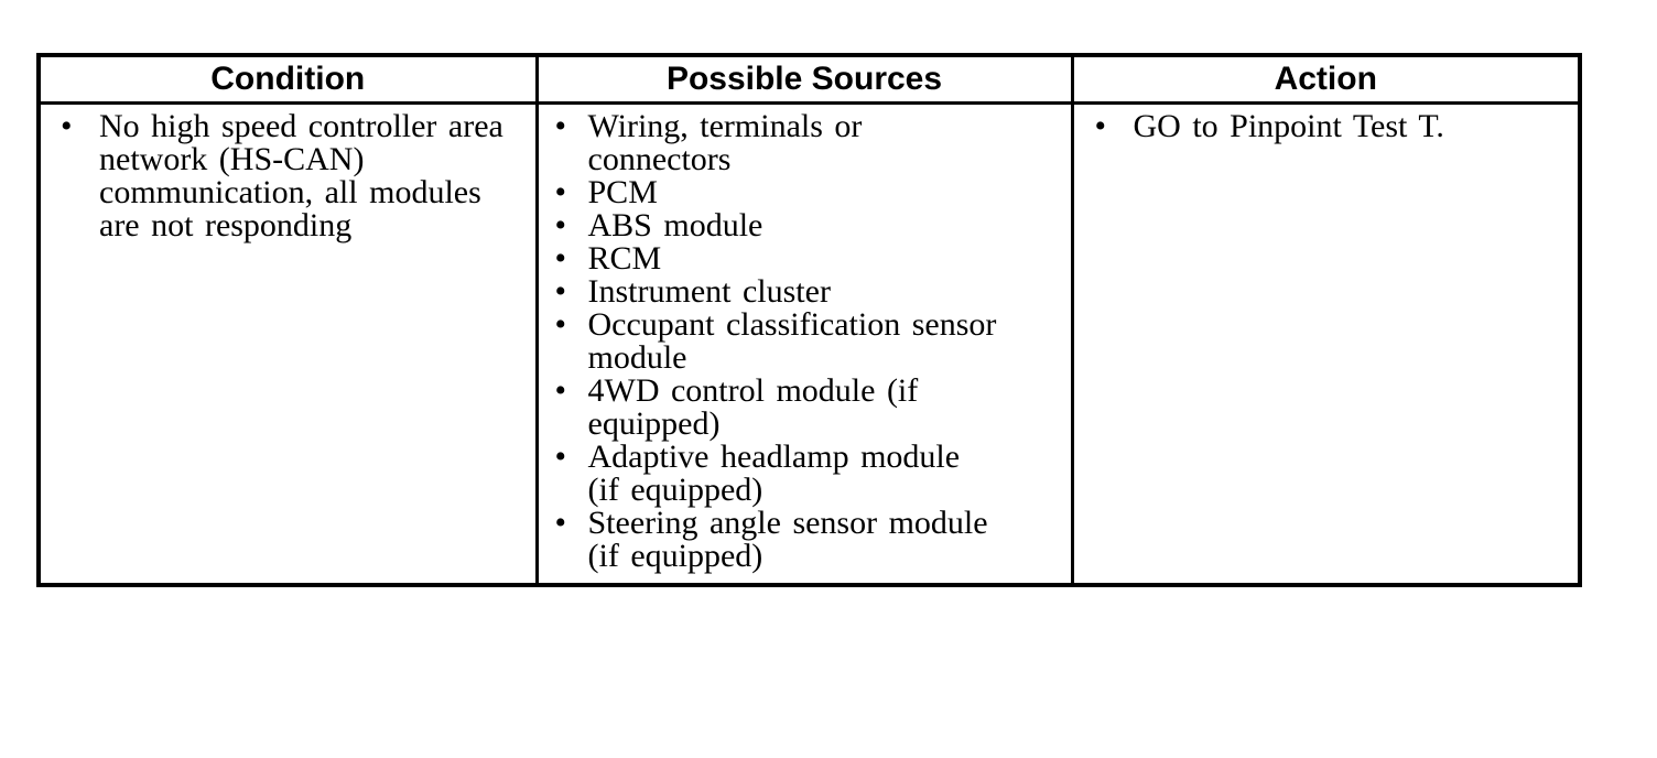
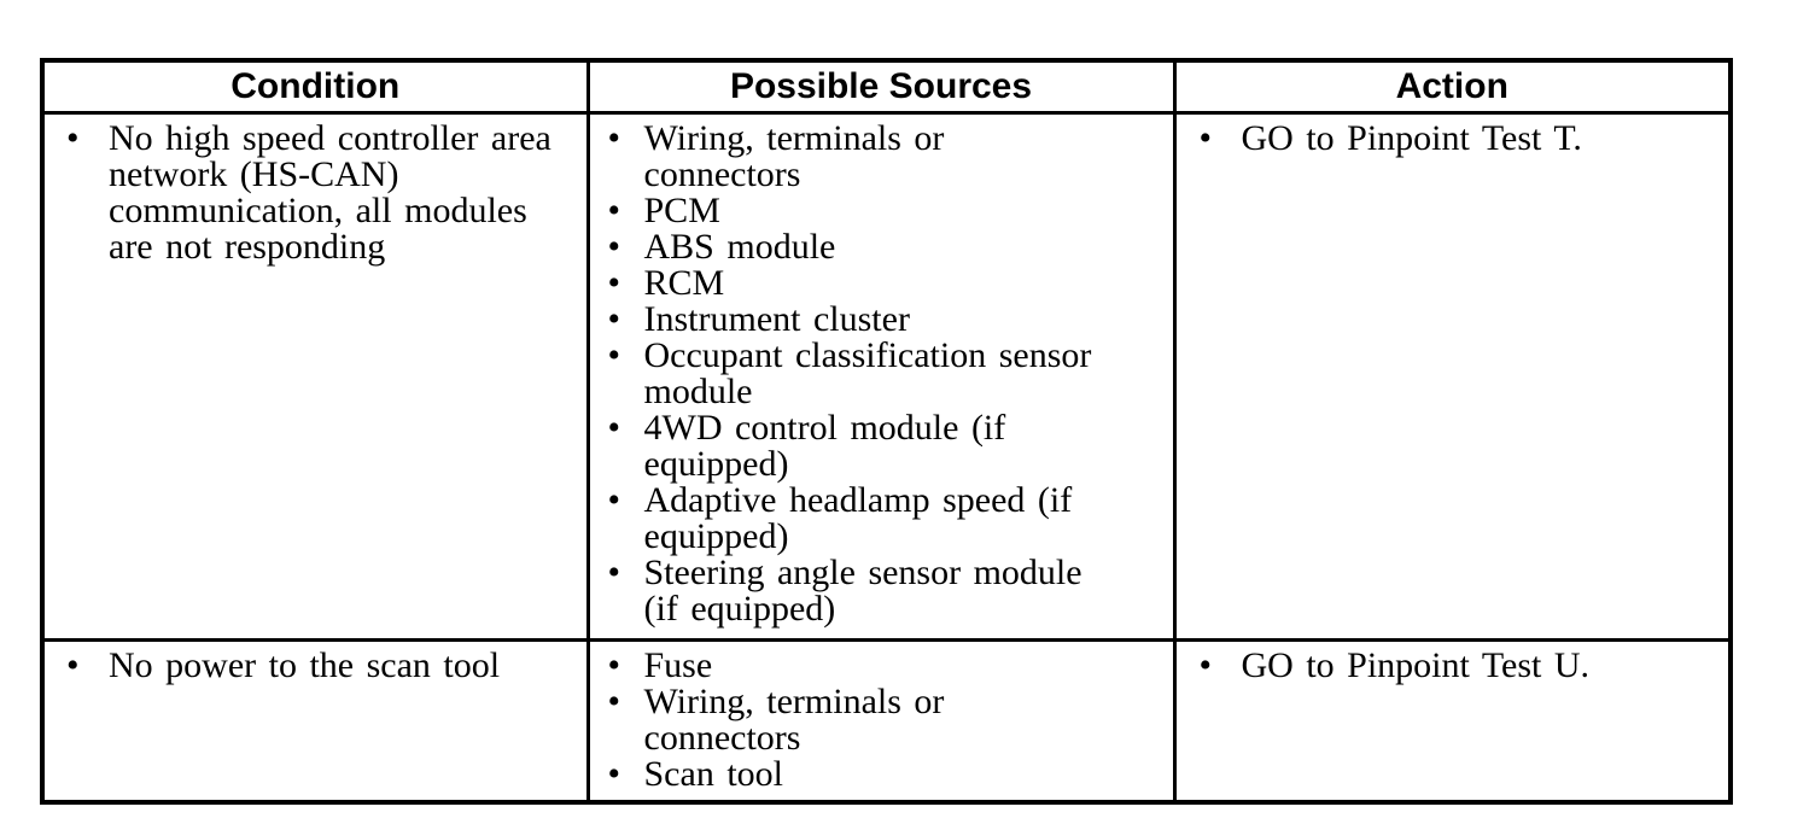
  Condition	Possible Sources	Action
- • No high speed controller area network (HS-CAN) communication, all modules are not responding	• Wiring, terminals or connectors• PCM• ABS module• RCM• Instrument cluster• Occupant classification sensor module• 4WD control module (if equipped)• Adaptive headlamp module (if equipped)• Steering angle sensor module (if equipped)	• GO to Pinpoint Test T.
+ • No high speed controller area network (HS-CAN) communication, all modules are not responding	• Wiring, terminals or connectors• PCM• ABS module• RCM• Instrument cluster• Occupant classification sensor module• 4WD control module (if equipped)• Adaptive headlamp speed (if equipped)• Steering angle sensor module (if equipped)	• GO to Pinpoint Test T.
+ • No power to the scan tool	• Fuse• Wiring, terminals or connectors• Scan tool	• GO to Pinpoint Test U.
